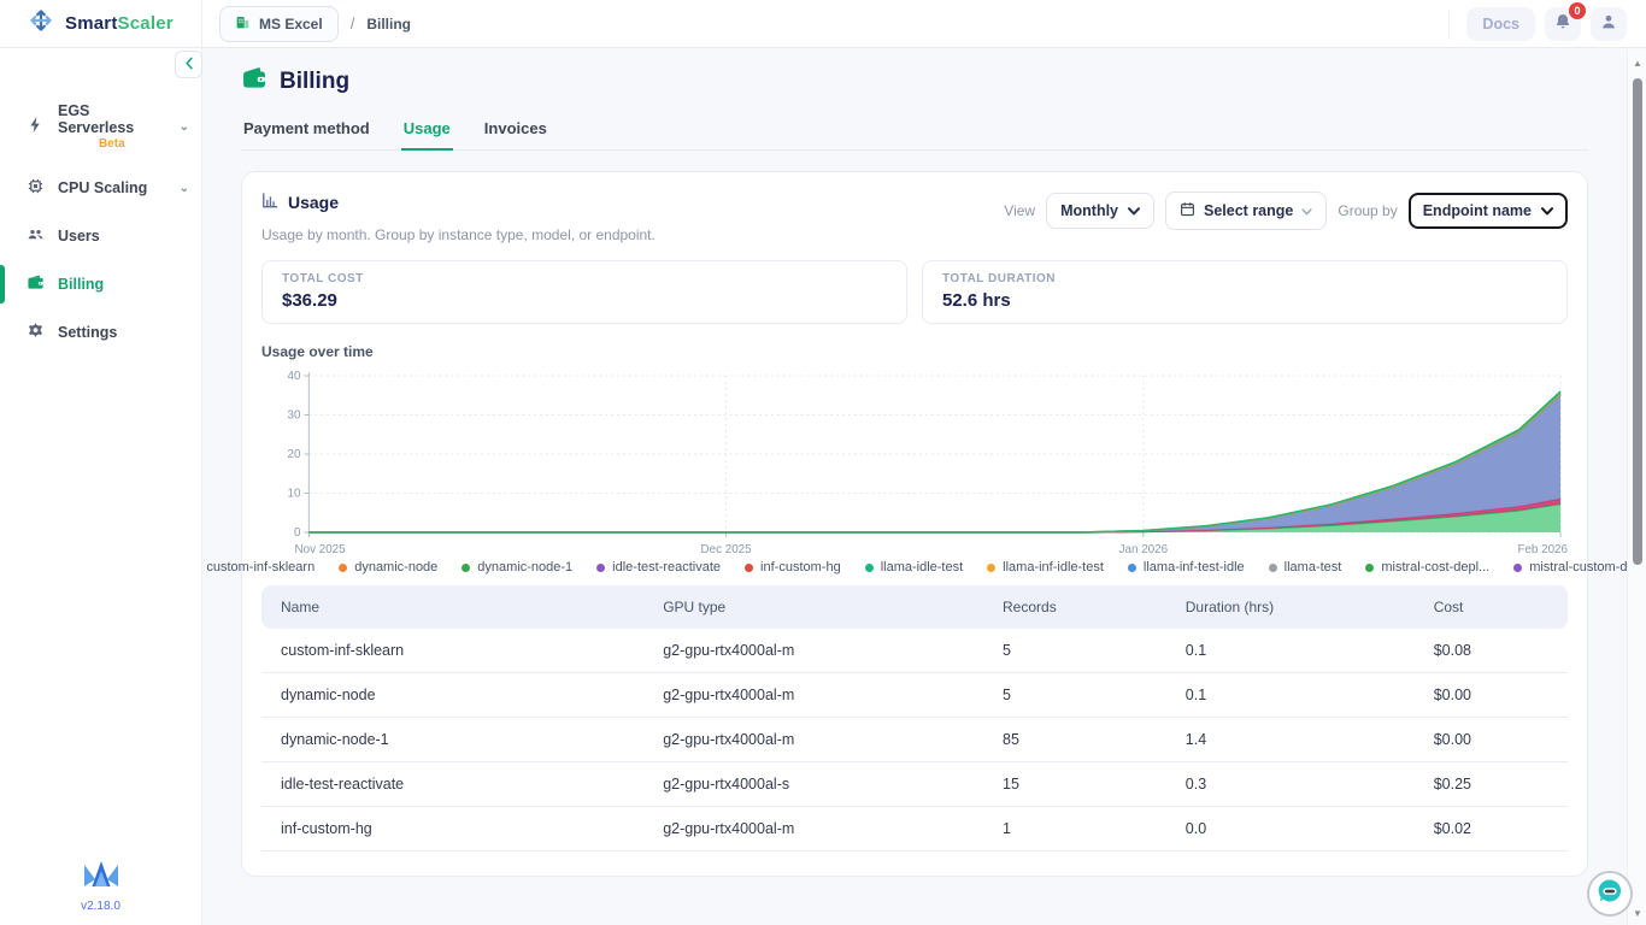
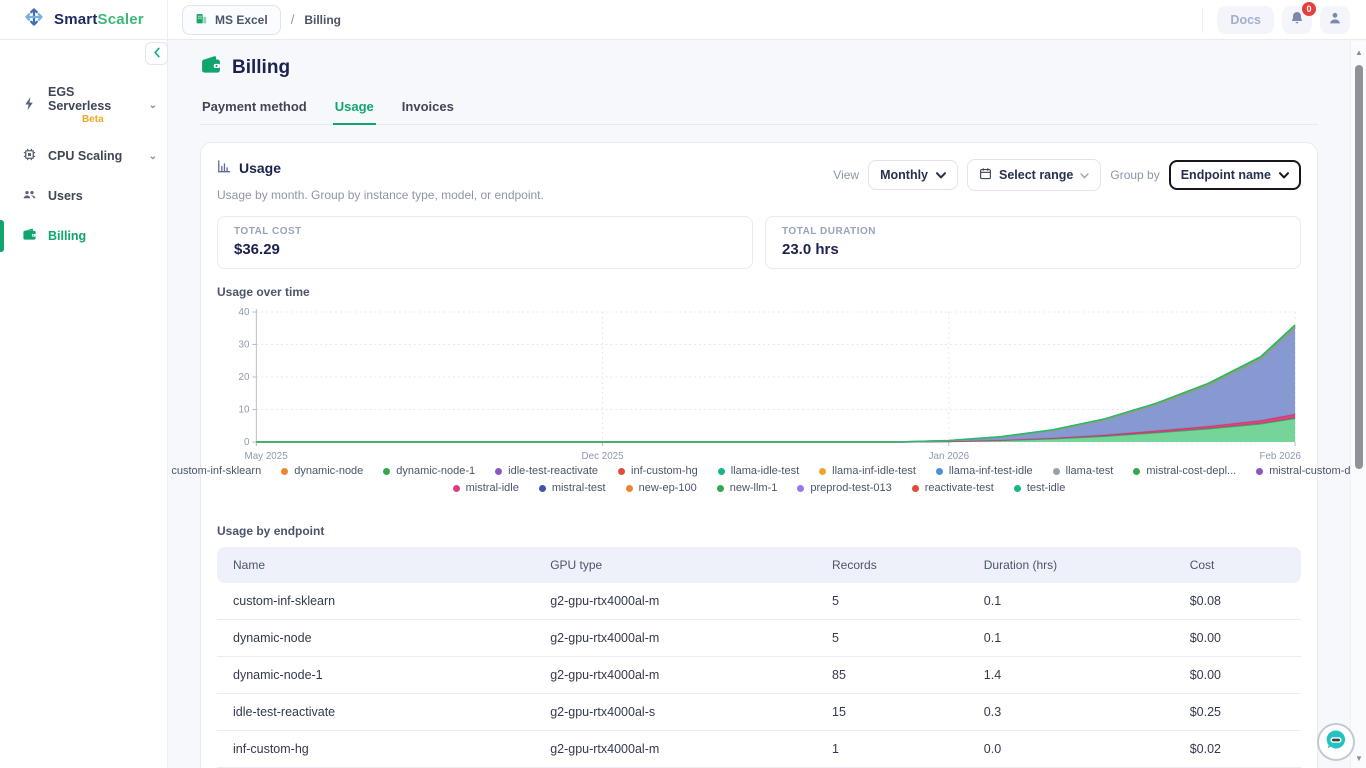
  SmartScaler
  MS Excel
  /
  Billing
  Docs
  0
  EGS Serverless
  Beta
  ⌄
  CPU Scaling
  ⌄
  Users
  Billing
- Settings
- v2.18.0
  Billing
  Payment method
  Usage
  Invoices
  Usage
  Usage by month. Group by instance type, model, or endpoint.
  View
  Monthly
  Select range
  Group by
  Endpoint name
  TOTAL COST
  $36.29
  TOTAL DURATION
- 52.6 hrs
+ 23.0 hrs
  Usage over time
  0
  10
  20
  30
  40
- Nov 2025
+ May 2025
  Dec 2025
  Jan 2026
  Feb 2026
  custom-inf-sklearn
  dynamic-node
  dynamic-node-1
  idle-test-reactivate
  inf-custom-hg
  llama-idle-test
  llama-inf-idle-test
  llama-inf-test-idle
  llama-test
  mistral-cost-depl...
  mistral-custom-d
+ mistral-idle
+ mistral-test
+ new-ep-100
+ new-llm-1
+ preprod-test-013
+ reactivate-test
+ test-idle
+ Usage by endpoint
  Name	GPU type	Records	Duration (hrs)	Cost
  custom-inf-sklearn	g2-gpu-rtx4000al-m	5	0.1	$0.08
  dynamic-node	g2-gpu-rtx4000al-m	5	0.1	$0.00
  dynamic-node-1	g2-gpu-rtx4000al-m	85	1.4	$0.00
  idle-test-reactivate	g2-gpu-rtx4000al-s	15	0.3	$0.25
  inf-custom-hg	g2-gpu-rtx4000al-m	1	0.0	$0.02
  ▲
  ▼
